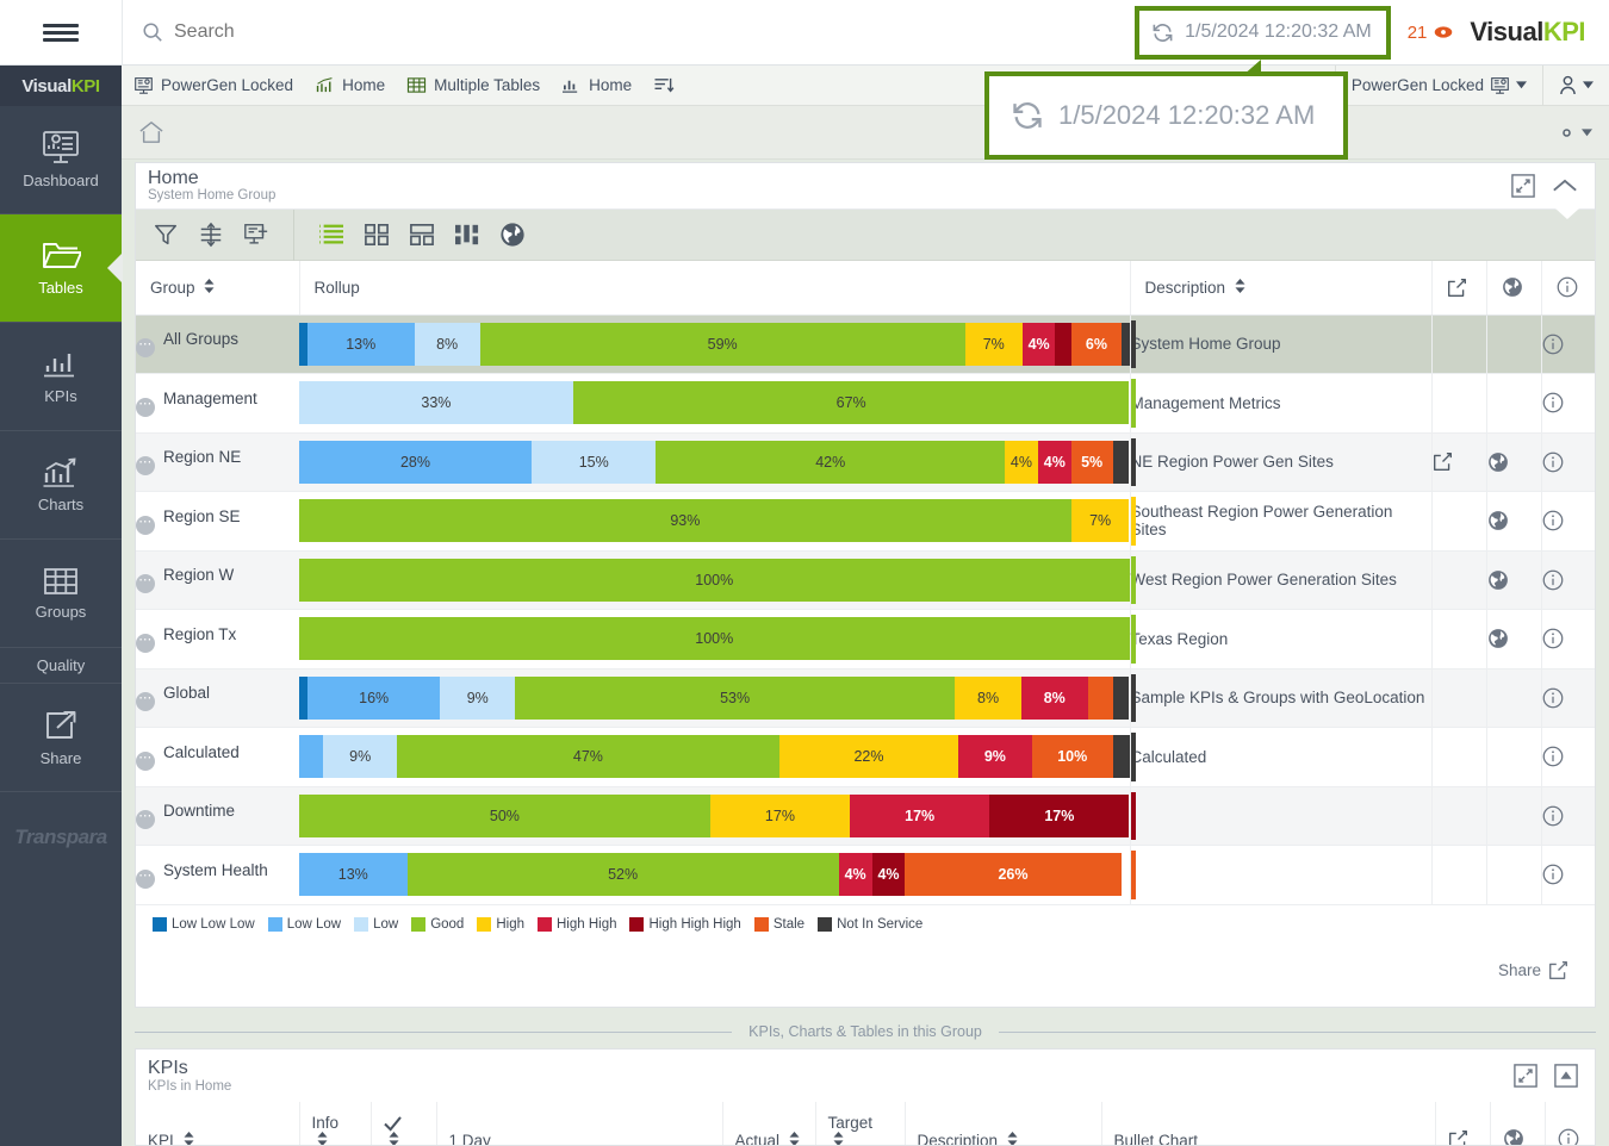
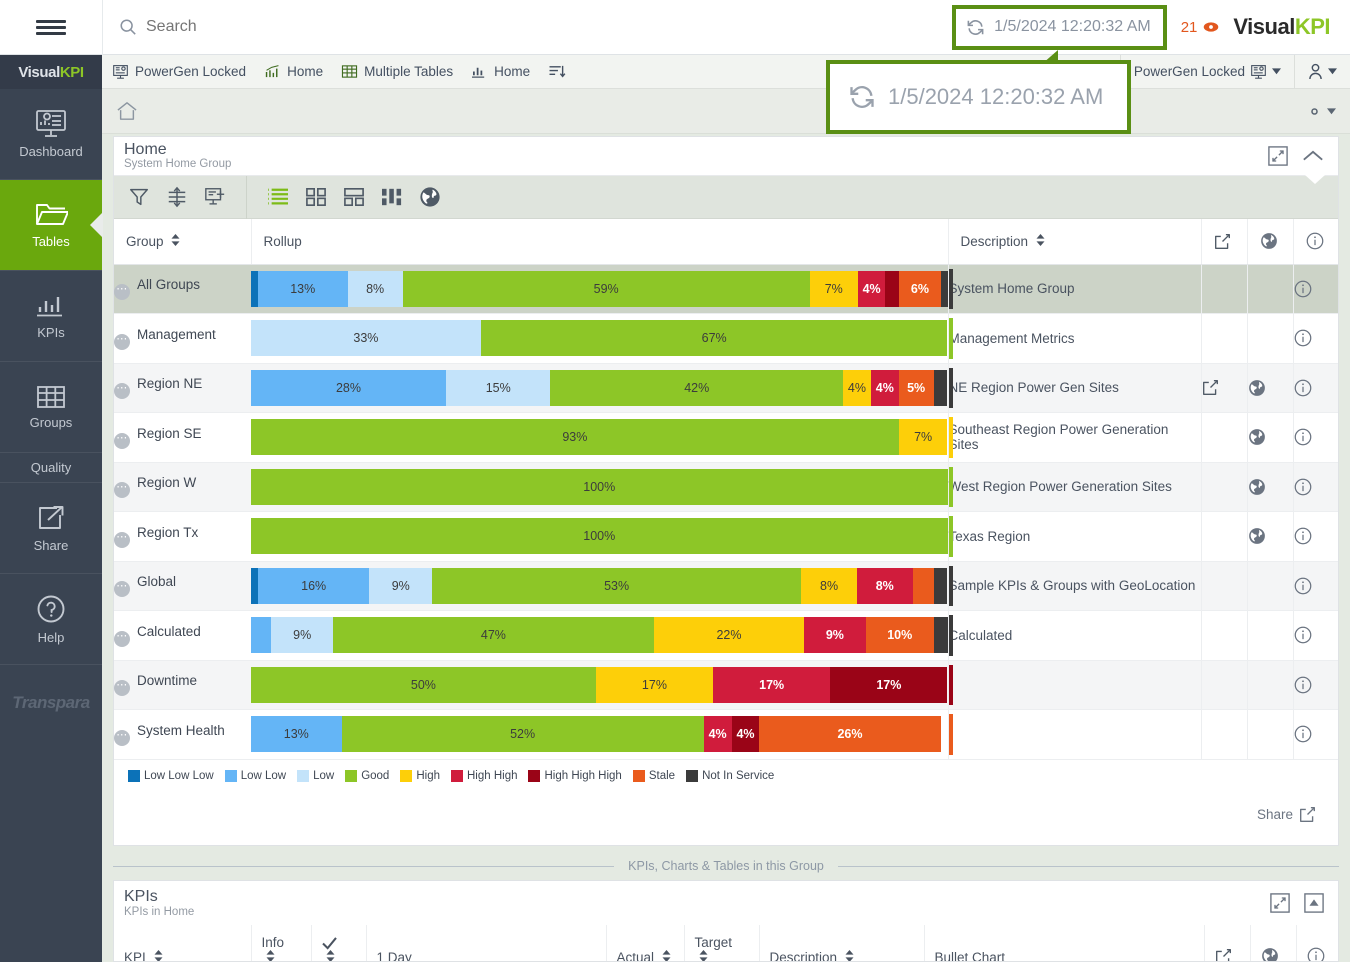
  Search
  1/5/2024 12:20:32 AM
  21
  VisualKPI
  Visual
  KPI
  Dashboard
  Tables
  KPIs
- Charts
  Groups
  Quality
  Share
+ Help
  Transpara
  PowerGen Locked
  Home
  Multiple Tables
  Home
  PowerGen Locked
  1/5/2024 12:20:32 AM
  Home
  System Home Group
  Group	Rollup	Description
  ⋯ All Groups	13% 8% 59% 7% 4% 6%	System Home Group
  ⋯ Management	33% 67%	Management Metrics
  ⋯ Region NE	28% 15% 42% 4% 4% 5%	NE Region Power Gen Sites
  ⋯ Region SE	93% 7%	Southeast Region Power Generation Sites
  ⋯ Region W	100%	West Region Power Generation Sites
  ⋯ Region Tx	100%	exas Region
  ⋯ Global	16% 9% 53% 8% 8%	Sample KPIs & Groups with GeoLocation
  ⋯ Calculated	9% 47% 22% 9% 10%	Calculated
  ⋯ Downtime	50% 17% 17% 17%
  ⋯ System Health	13% 52% 4% 4% 26%
  Low Low Low
  Low Low
  Low
  Good
  High
  High High
  High High High
  Stale
  Not In Service
  Share
  KPIs, Charts & Tables in this Group
  KPIs
  KPIs in Home
  KPI	Info		1 Day	Actual	Target	Description	Bullet Chart
